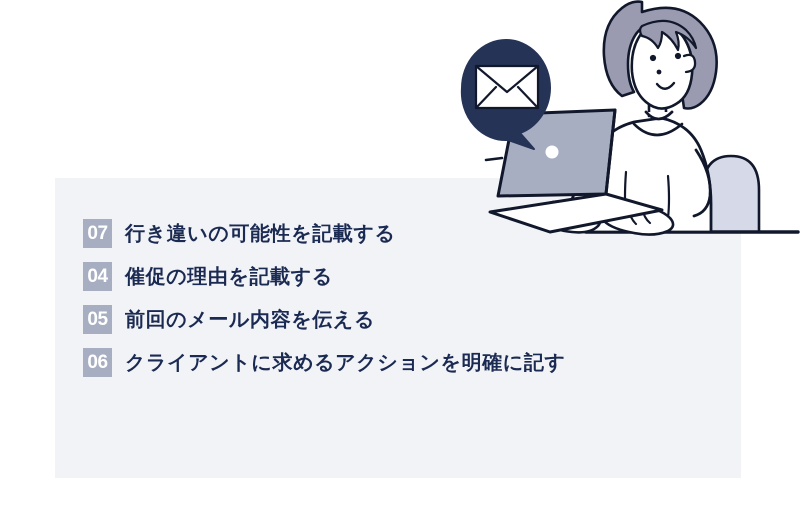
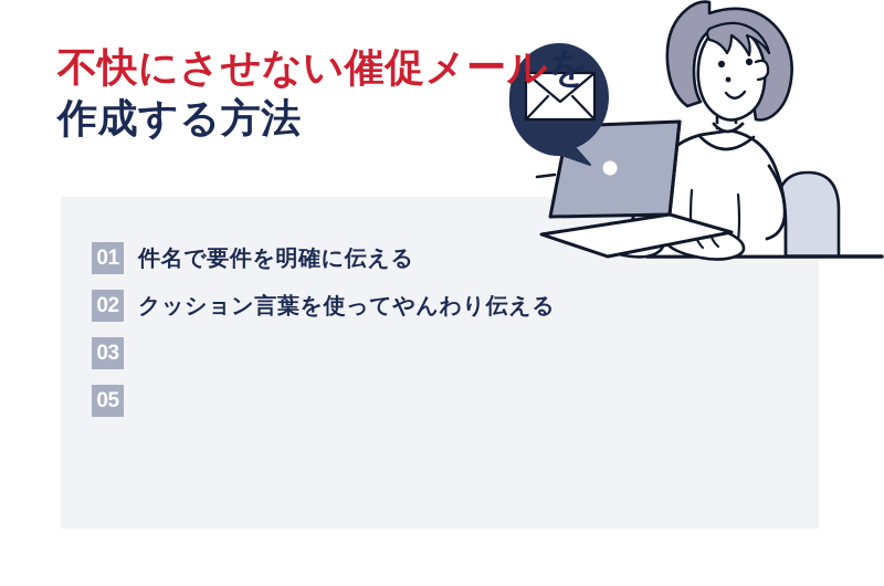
+ 不快にさせない催促メールを
+ 作成する方法
+ 01
+ 件名で要件を明確に伝える
+ 02
+ クッション言葉を使ってやんわり伝える
- 07
+ 03
- 行き違いの可能性を記載する
- 04
- 催促の理由を記載する
  05
- 前回のメール内容を伝える
- 06
- クライアントに求めるアクションを明確に記す
